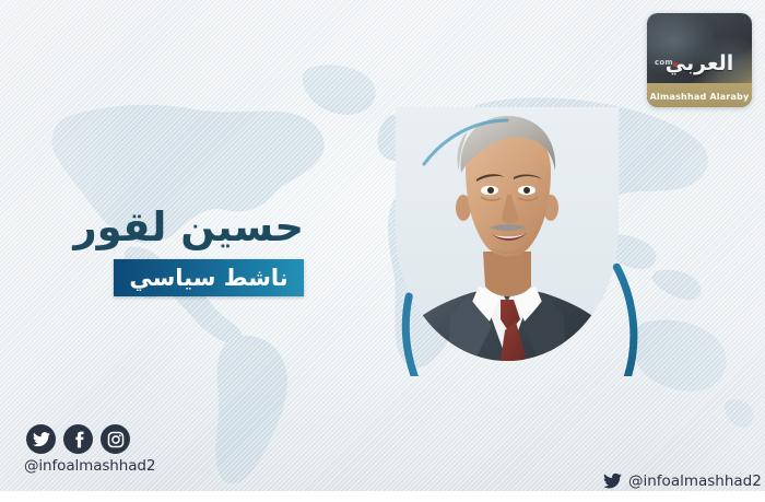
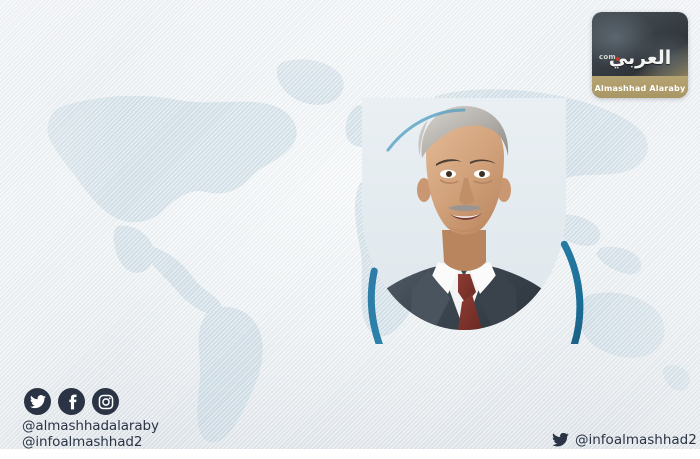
- حسين لقور
- ناشط سياسي
  العرب
  com
  Almashhad Alaraby
+ @almashhadalaraby
  @infoalmashhad2
  @infoalmashhad2
